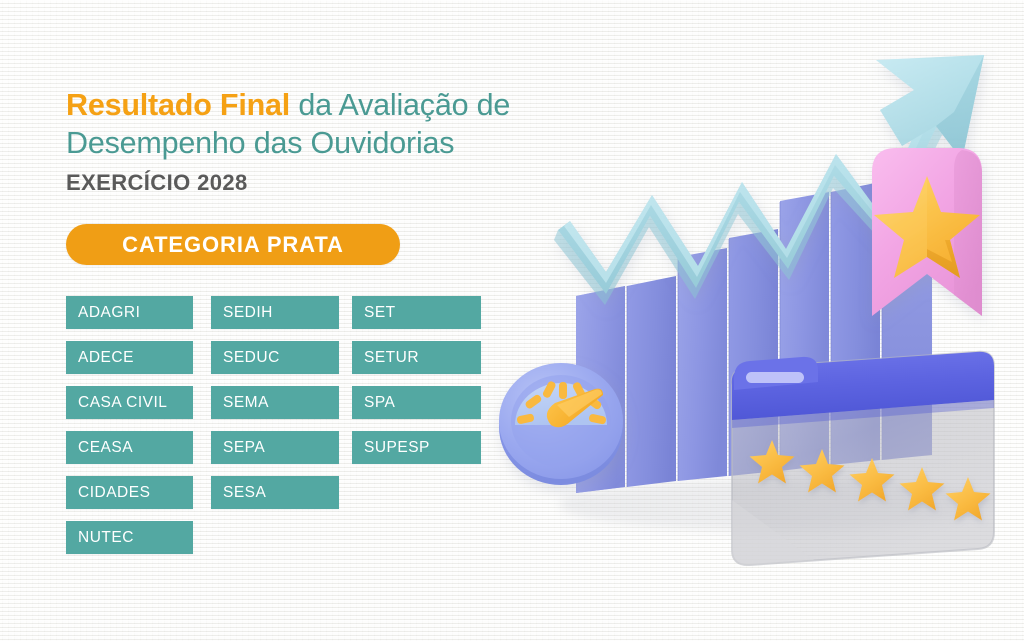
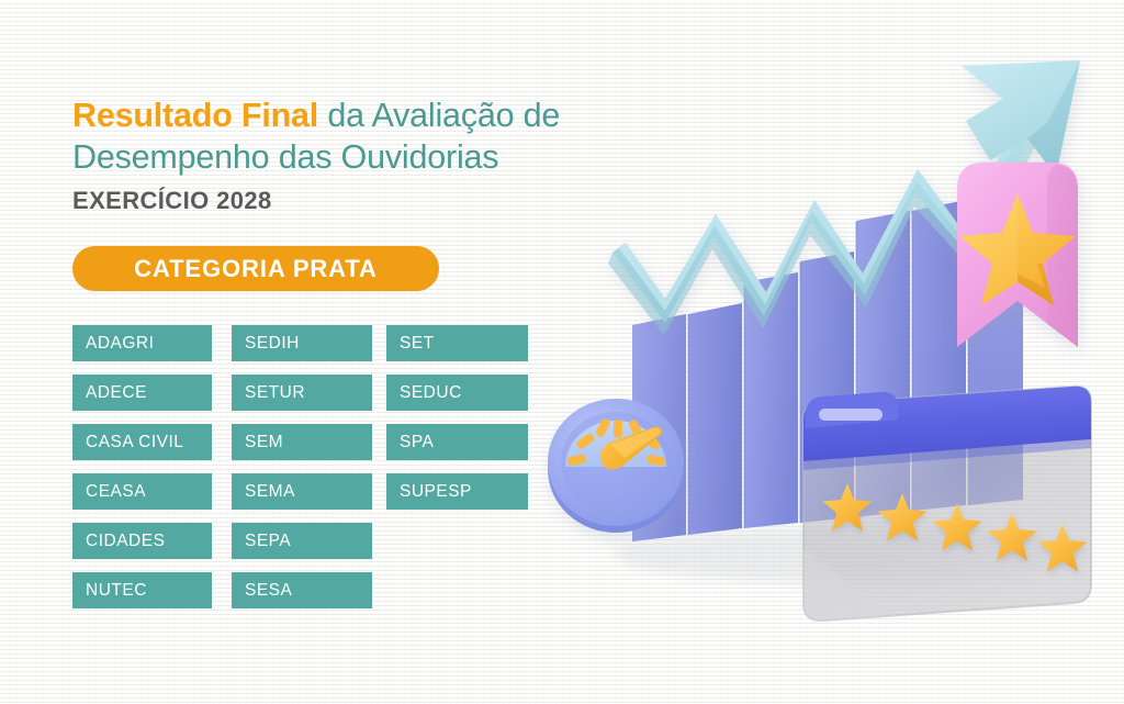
  Resultado Final da Avaliação de
  Desempenho das Ouvidorias
  EXERCÍCIO 2028
  CATEGORIA PRATA
  ADAGRI
  ADECE
  CASA CIVIL
  CEASA
  CIDADES
  NUTEC
  SEDIH
- SEDUC
+ SETUR
+ SEM
  SEMA
  SEPA
  SESA
  SET
- SETUR
+ SEDUC
  SPA
  SUPESP
